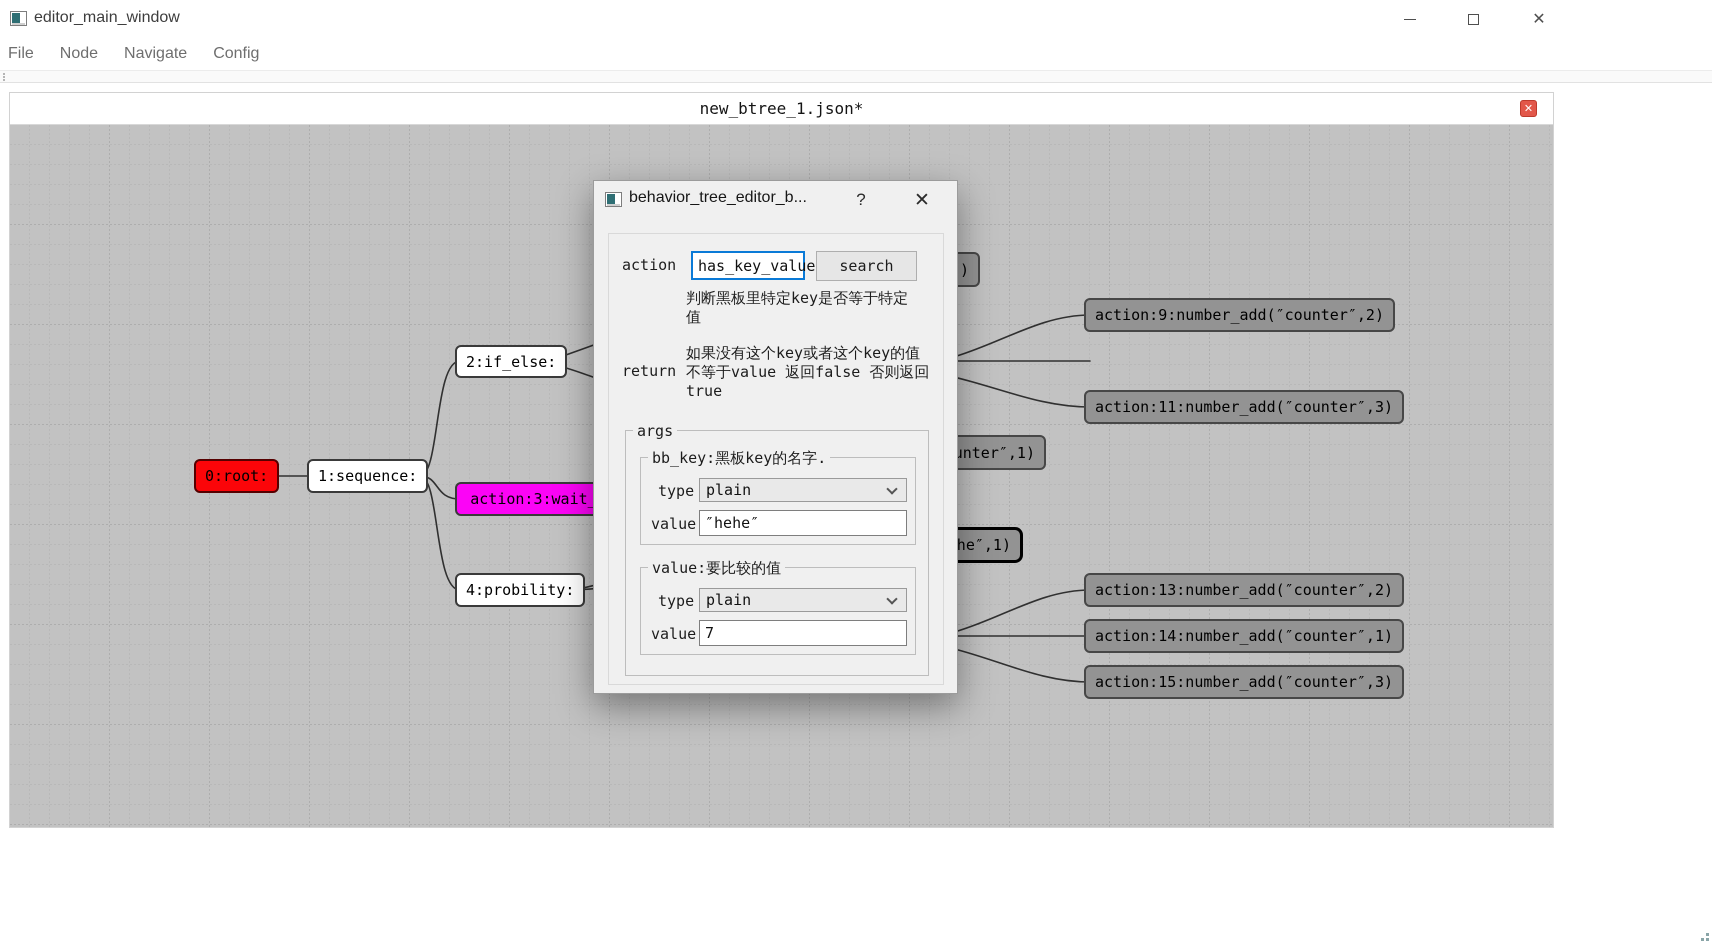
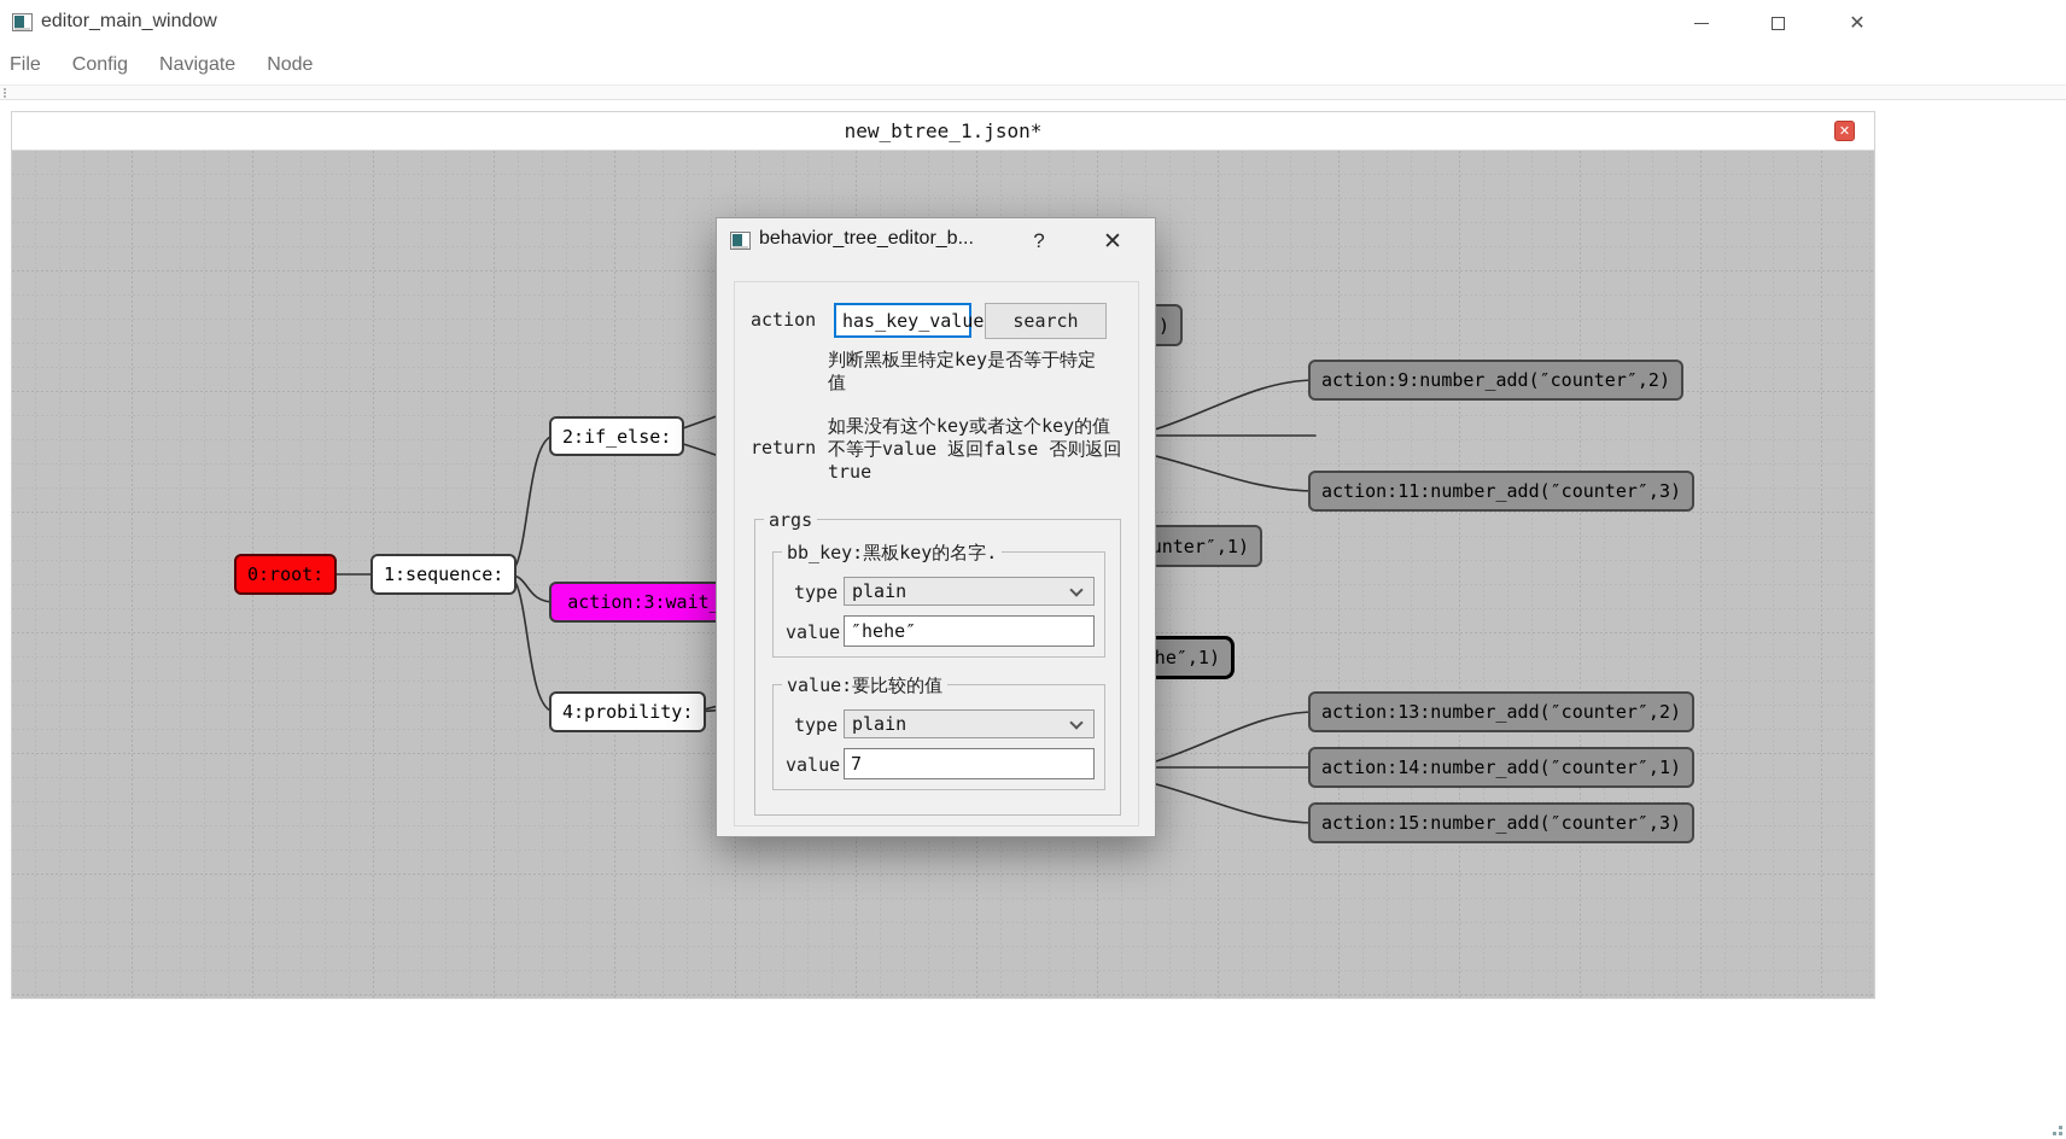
  editor_main_window
  ✕
  File
- Node
+ Config
  Navigate
- Config
+ Node
  new_btree_1.json*
  ✕
  0:root:
  1:sequence:
  2:if_else:
  action:3:wait
  4:probility:
  )
  unter″,1)
  he″,1)
  action:9:number_add(″counter″,2)
  action:11:number_add(″counter″,3)
  action:13:number_add(″counter″,2)
  action:14:number_add(″counter″,1)
  action:15:number_add(″counter″,3)
  behavior_tree_editor_b...
  ?
  ✕
  action
  has_key_value
  search
  判断黑板里特定key是否等于特定值
  return
  如果没有这个key或者这个key的值不等于value 返回false 否则返回 true
  args
  bb_key:黑板key的名字.
  type
  plain
  value
  ″hehe″
  value:要比较的值
  type
  plain
  value
  7
